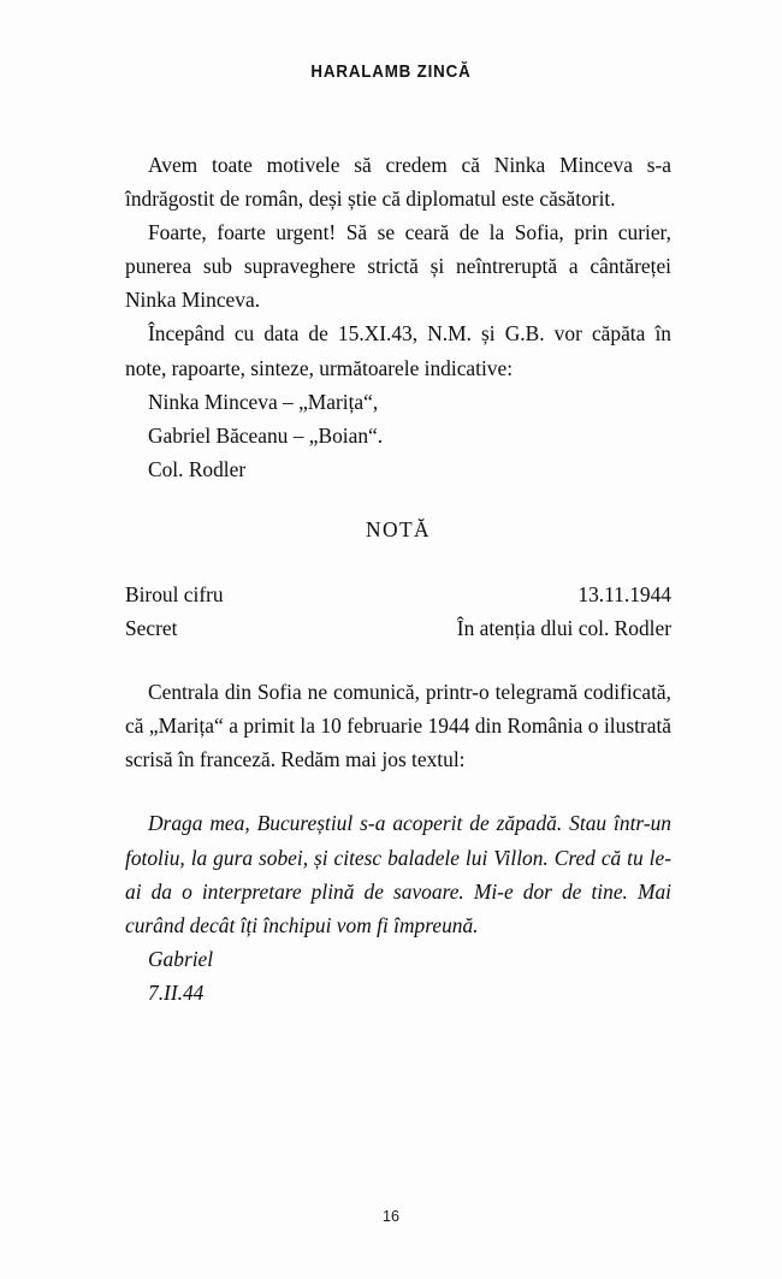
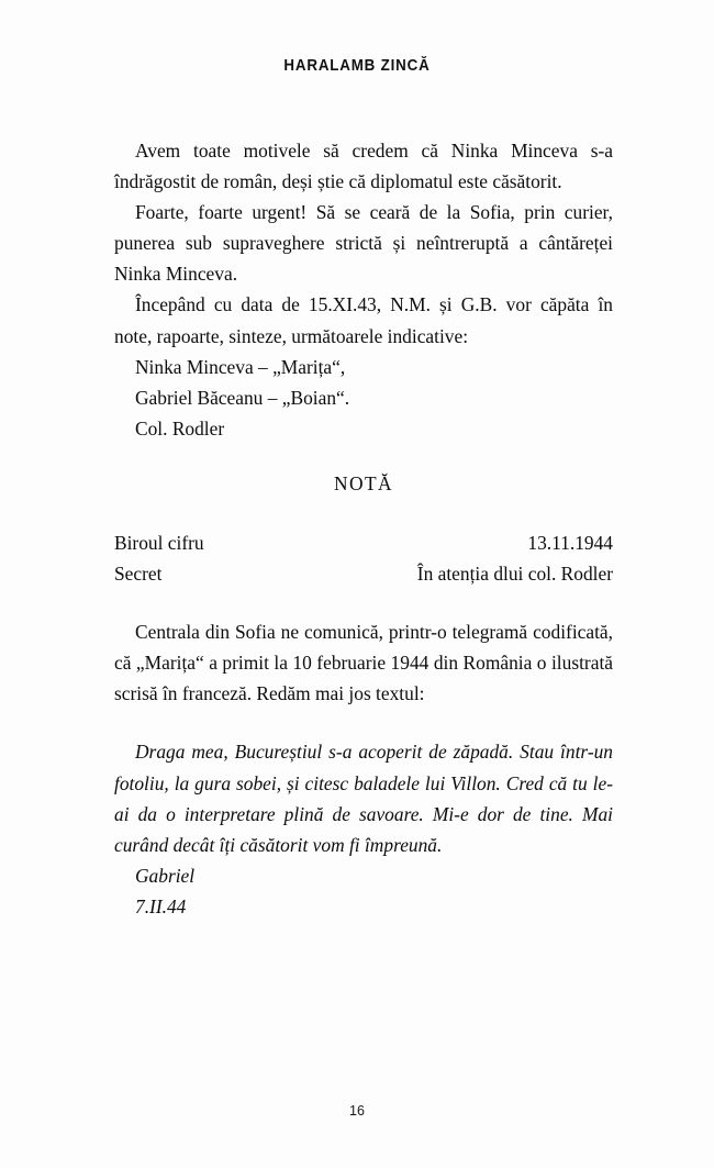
  HARALAMB ZINCĂ
  Avem toate motivele să credem că Ninka Minceva s-a îndrăgostit de român, deși știe că diplomatul este căsătorit.
  Foarte, foarte urgent! Să se ceară de la Sofia, prin curier, punerea sub supraveghere strictă și neîntreruptă a cântăreței Ninka Minceva.
  Începând cu data de 15.XI.43, N.M. și G.B. vor căpăta în note, rapoarte, sinteze, următoarele indicative:
  Ninka Minceva – „Marița“,
  Gabriel Băceanu – „Boian“.
  Col. Rodler
  NOTĂ
  Biroul cifru
  13.11.1944
  Secret
  În atenția dlui col. Rodler
  Centrala din Sofia ne comunică, printr-o telegramă codificată, că „Marița“ a primit la 10 februarie 1944 din România o ilustrată scrisă în franceză. Redăm mai jos textul:
- Draga mea, Bucureștiul s-a acoperit de zăpadă. Stau într-un fotoliu, la gura sobei, și citesc baladele lui Villon. Cred că tu le-ai da o interpretare plină de savoare. Mi-e dor de tine. Mai curând decât îți închipui vom fi împreună.
+ Draga mea, Bucureștiul s-a acoperit de zăpadă. Stau într-un fotoliu, la gura sobei, și citesc baladele lui Villon. Cred că tu le-ai da o interpretare plină de savoare. Mi-e dor de tine. Mai curând decât îți căsătorit vom fi împreună.
  Gabriel
  7.II.44
  16
